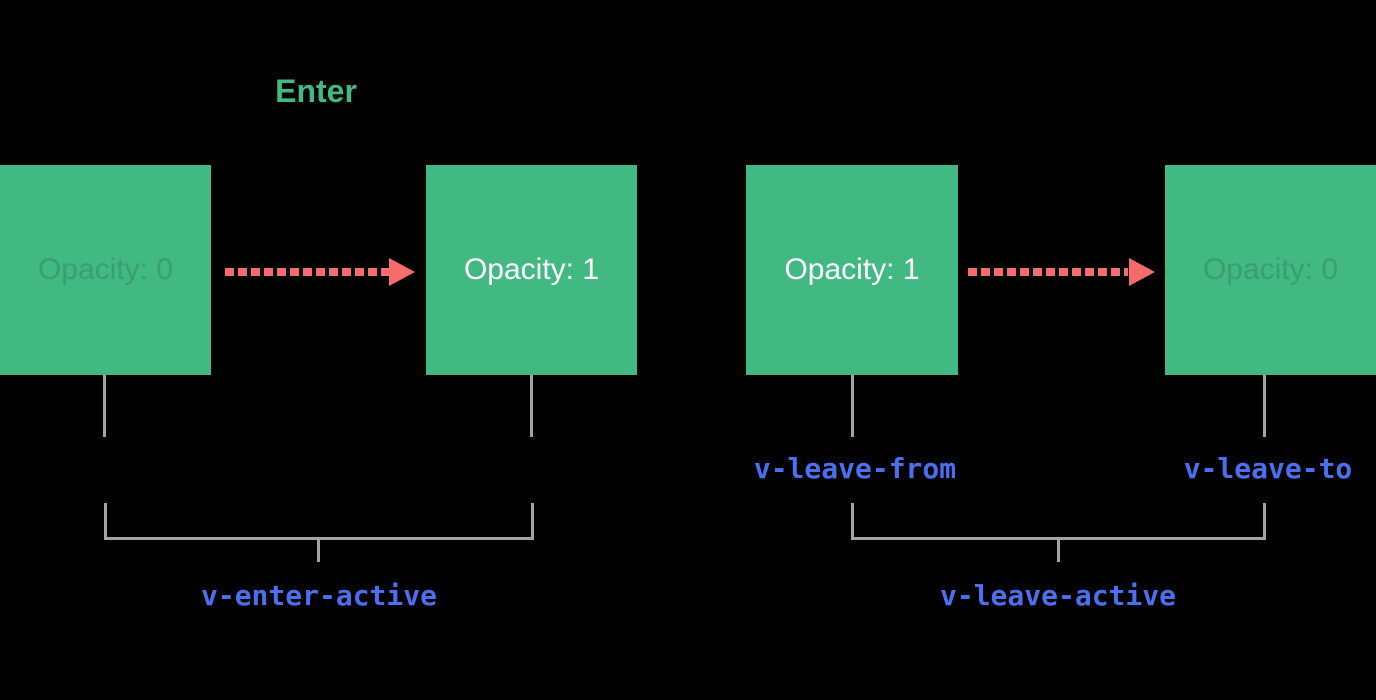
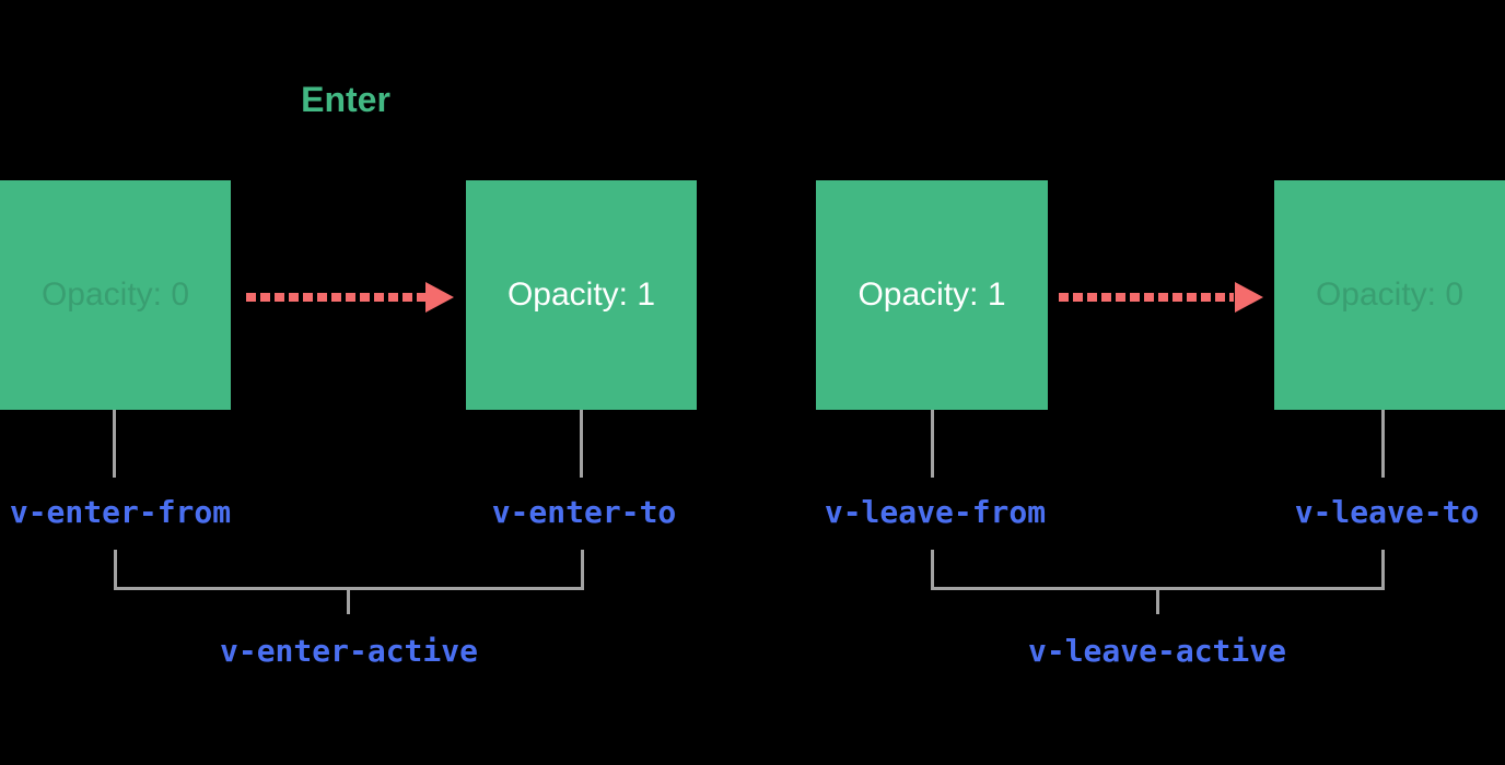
  Enter
  Opacity: 0
  Opacity: 1
+ v-enter-from
+ v-enter-to
  v-enter-active
  Opacity: 1
  Opacity: 0
  v-leave-from
  v-leave-to
  v-leave-active
